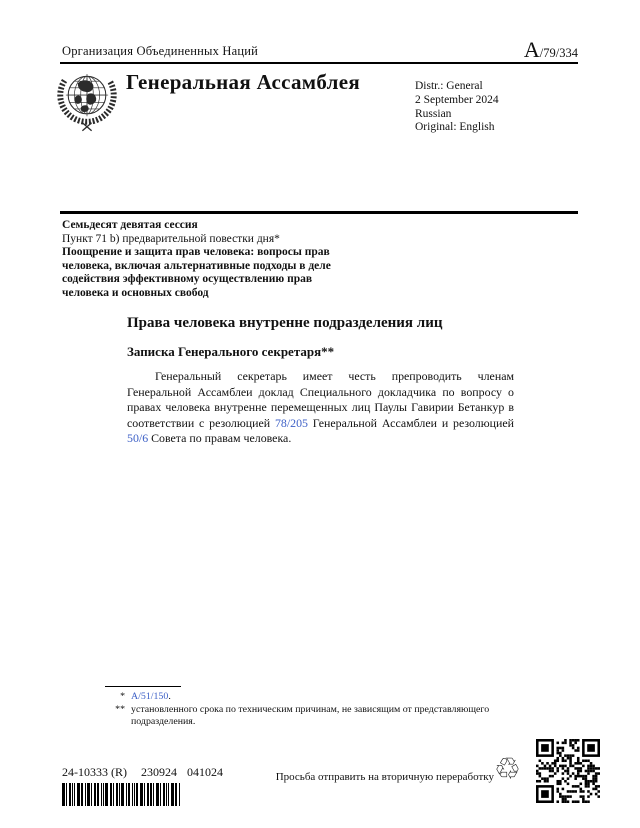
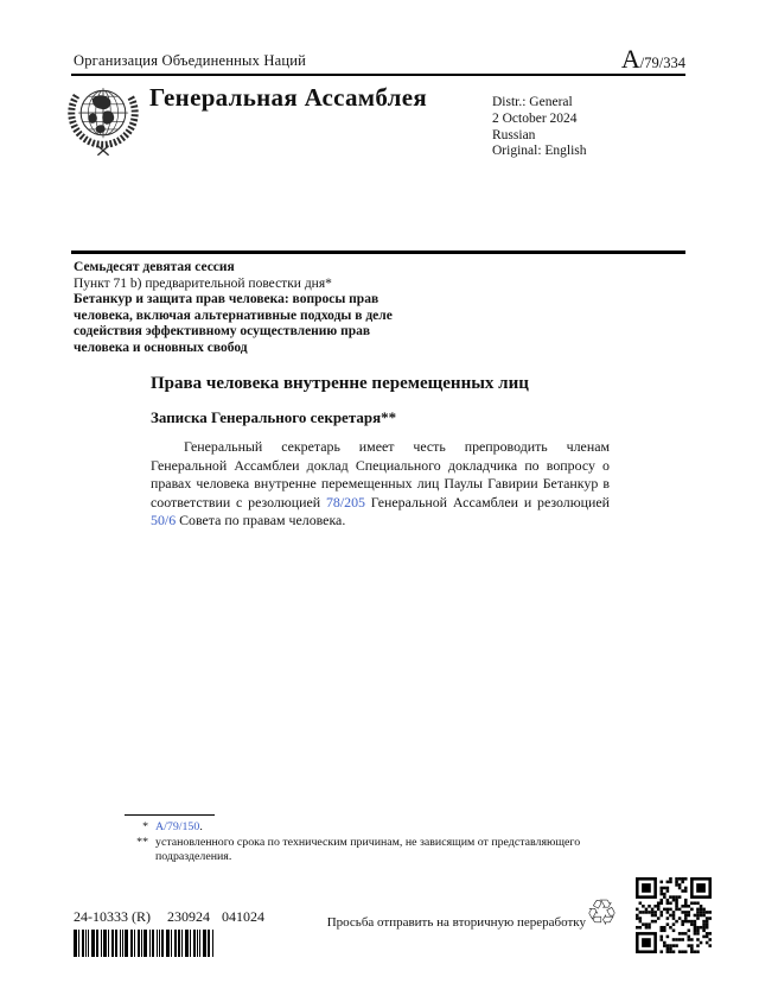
  Организация Объединенных Наций
  A
  /79/334
  Генеральная Ассамблея
  Distr.: General
- 2 September 2024
+ 2 October 2024
  Russian
  Original: English
  Семьдесят девятая сессия
  Пункт 71 b) предварительной повестки дня*
- Поощрение и защита прав человека: вопросы прав
+ Бетанкур и защита прав человека: вопросы прав
  человека, включая альтернативные подходы в деле
  содействия эффективному осуществлению прав
  человека и основных свобод
- Права человека внутренне подразделения лиц
+ Права человека внутренне перемещенных лиц
  Записка Генерального секретаря**
  Генеральный секретарь имеет честь препроводить членам Генеральной Ассамблеи доклад Специального докладчика по вопросу о правах человека внутренне перемещенных лиц Паулы Гавирии Бетанкур в соответствии с резолюцией 78/205 Генеральной Ассамблеи и резолюцией 50/6 Совета по правам человека.
  *
- A/51/150.
+ A/79/150.
  **
  установленного срока по техническим причинам, не зависящим от представляющего
  подразделения.
  24-10333 (R)
  230924
  041024
  Просьба отправить на вторичную переработку
  ♲
